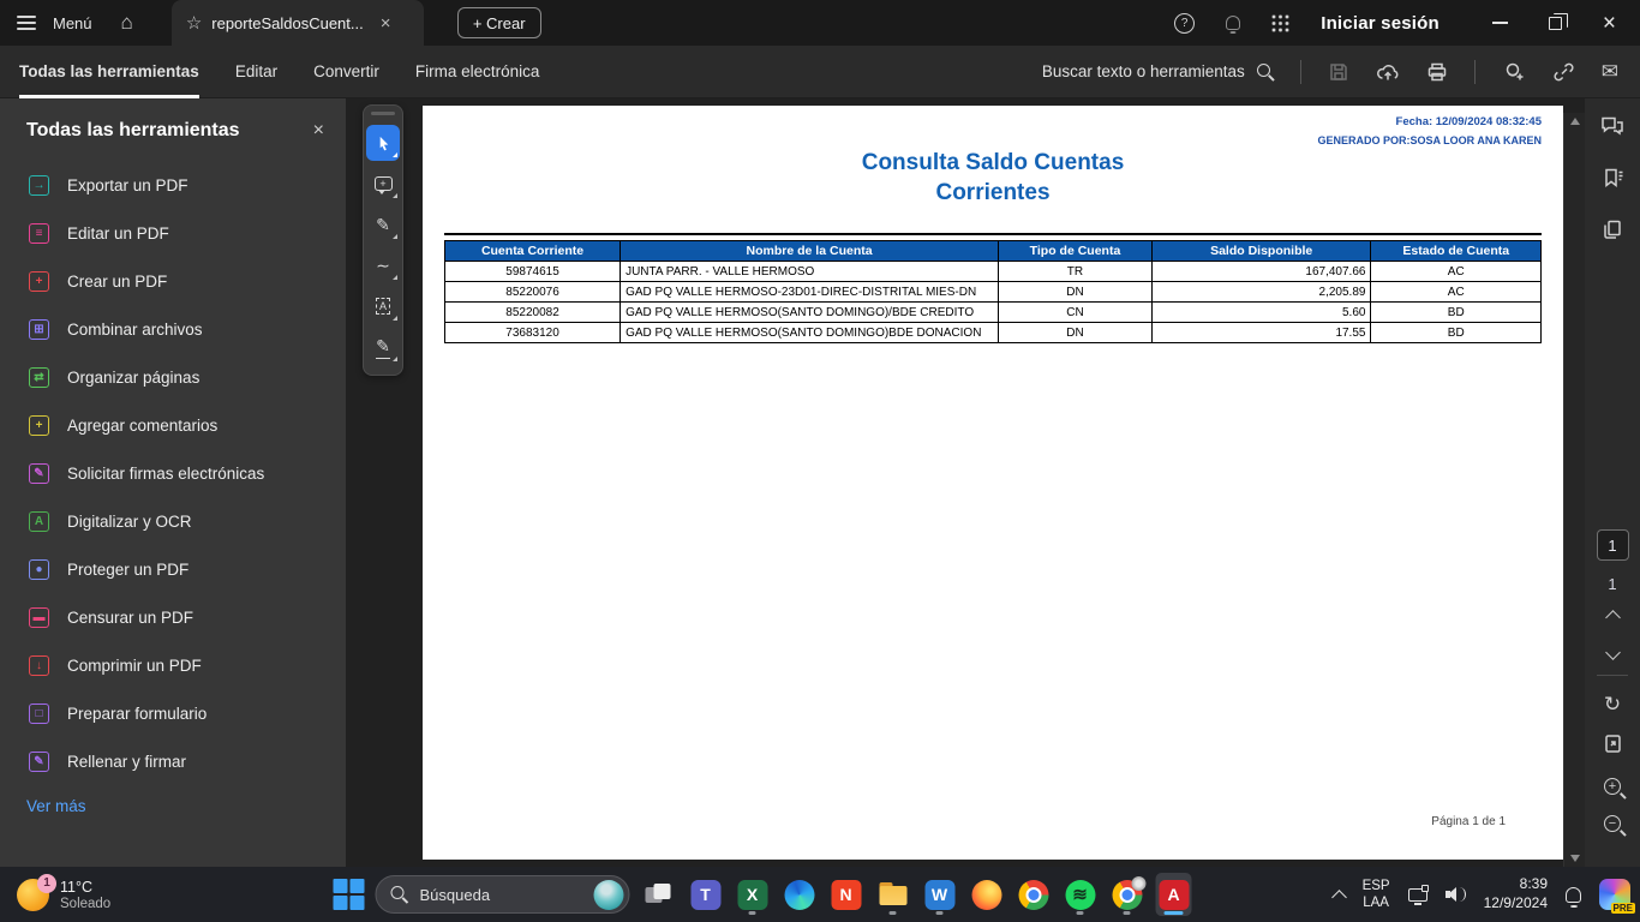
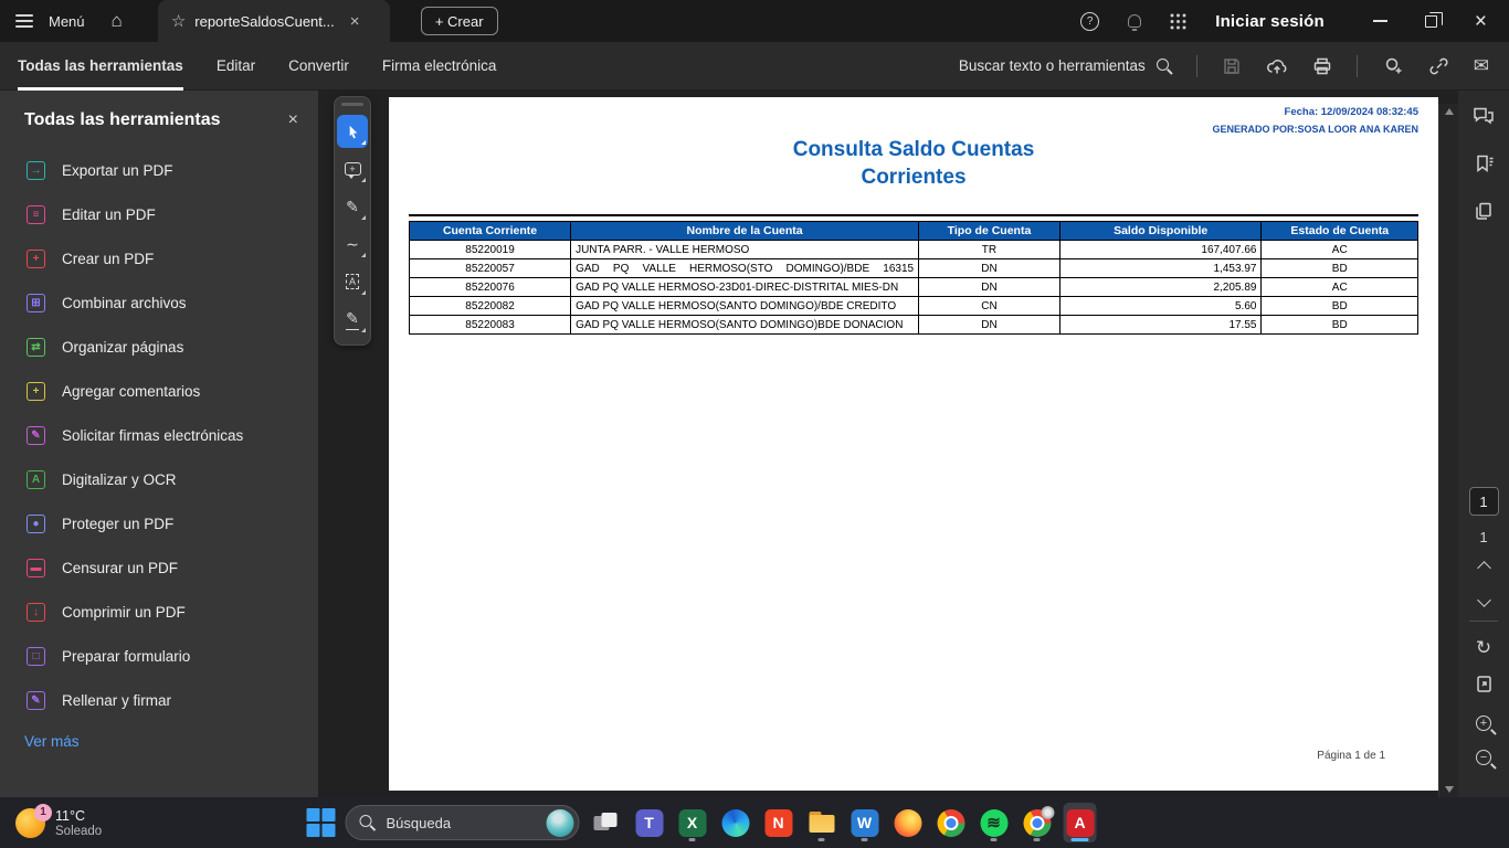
  Menú
  ⌂
  ☆
  reporteSaldosCuent...
  ×
  + Crear
  ?
  Iniciar sesión
  ×
  Todas las herramientas
  Editar
  Convertir
  Firma electrónica
  Buscar texto o herramientas
  ✉
  Todas las herramientas
  ×
  →
  Exportar un PDF
  ≡
  Editar un PDF
  +
  Crear un PDF
  ⊞
  Combinar archivos
  ⇄
  Organizar páginas
  +
  Agregar comentarios
  ✎
  Solicitar firmas electrónicas
  A
  Digitalizar y OCR
  ●
  Proteger un PDF
  ▬
  Censurar un PDF
  ↓
  Comprimir un PDF
  □
  Preparar formulario
  ✎
  Rellenar y firmar
  Ver más
  +
  ✎
  ∼
  A
  ✎
  Fecha: 12/09/2024 08:32:45
  GENERADO POR:SOSA LOOR ANA KAREN
  Consulta Saldo Cuentas
  Corrientes
  Cuenta Corriente	Nombre de la Cuenta	Tipo de Cuenta	Saldo Disponible	Estado de Cuenta
- 59874615	JUNTA PARR. - VALLE HERMOSO	TR	167,407.66	AC
+ 85220019	JUNTA PARR. - VALLE HERMOSO	TR	167,407.66	AC
+ 85220057	GAD PQ VALLE HERMOSO(STO DOMINGO)/BDE 16315	DN	1,453.97	BD
  85220076	GAD PQ VALLE HERMOSO-23D01-DIREC-DISTRITAL MIES-DN	DN	2,205.89	AC
  85220082	GAD PQ VALLE HERMOSO(SANTO DOMINGO)/BDE CREDITO	CN	5.60	BD
- 73683120	GAD PQ VALLE HERMOSO(SANTO DOMINGO)BDE DONACION	DN	17.55	BD
+ 85220083	GAD PQ VALLE HERMOSO(SANTO DOMINGO)BDE DONACION	DN	17.55	BD
  Página 1 de 1
  1
  1
  ↻
  1
  11°C
  Soleado
  Búsqueda
  T
  X
  N
  W
  ≋
  A
- ESP
- LAA
- 8:39
- 12/9/2024
- PRE
